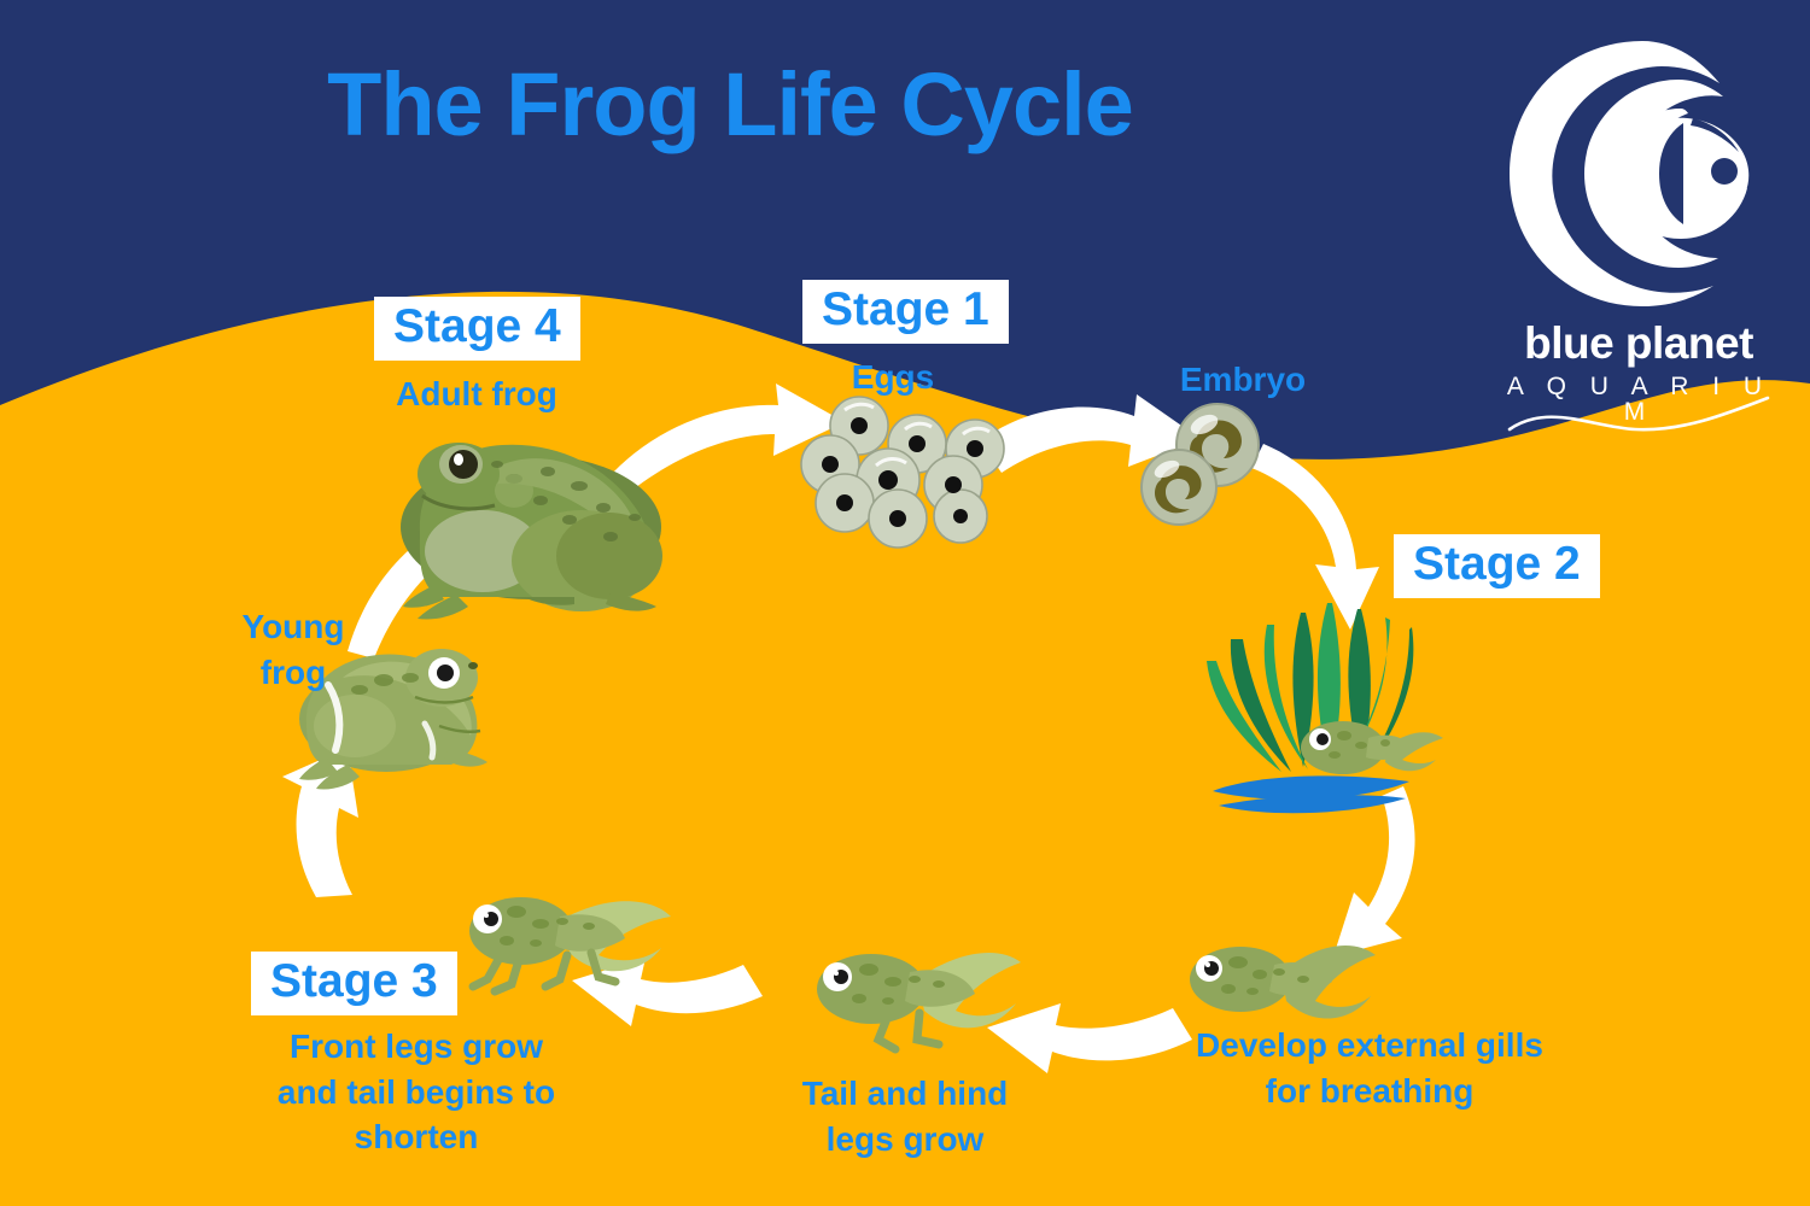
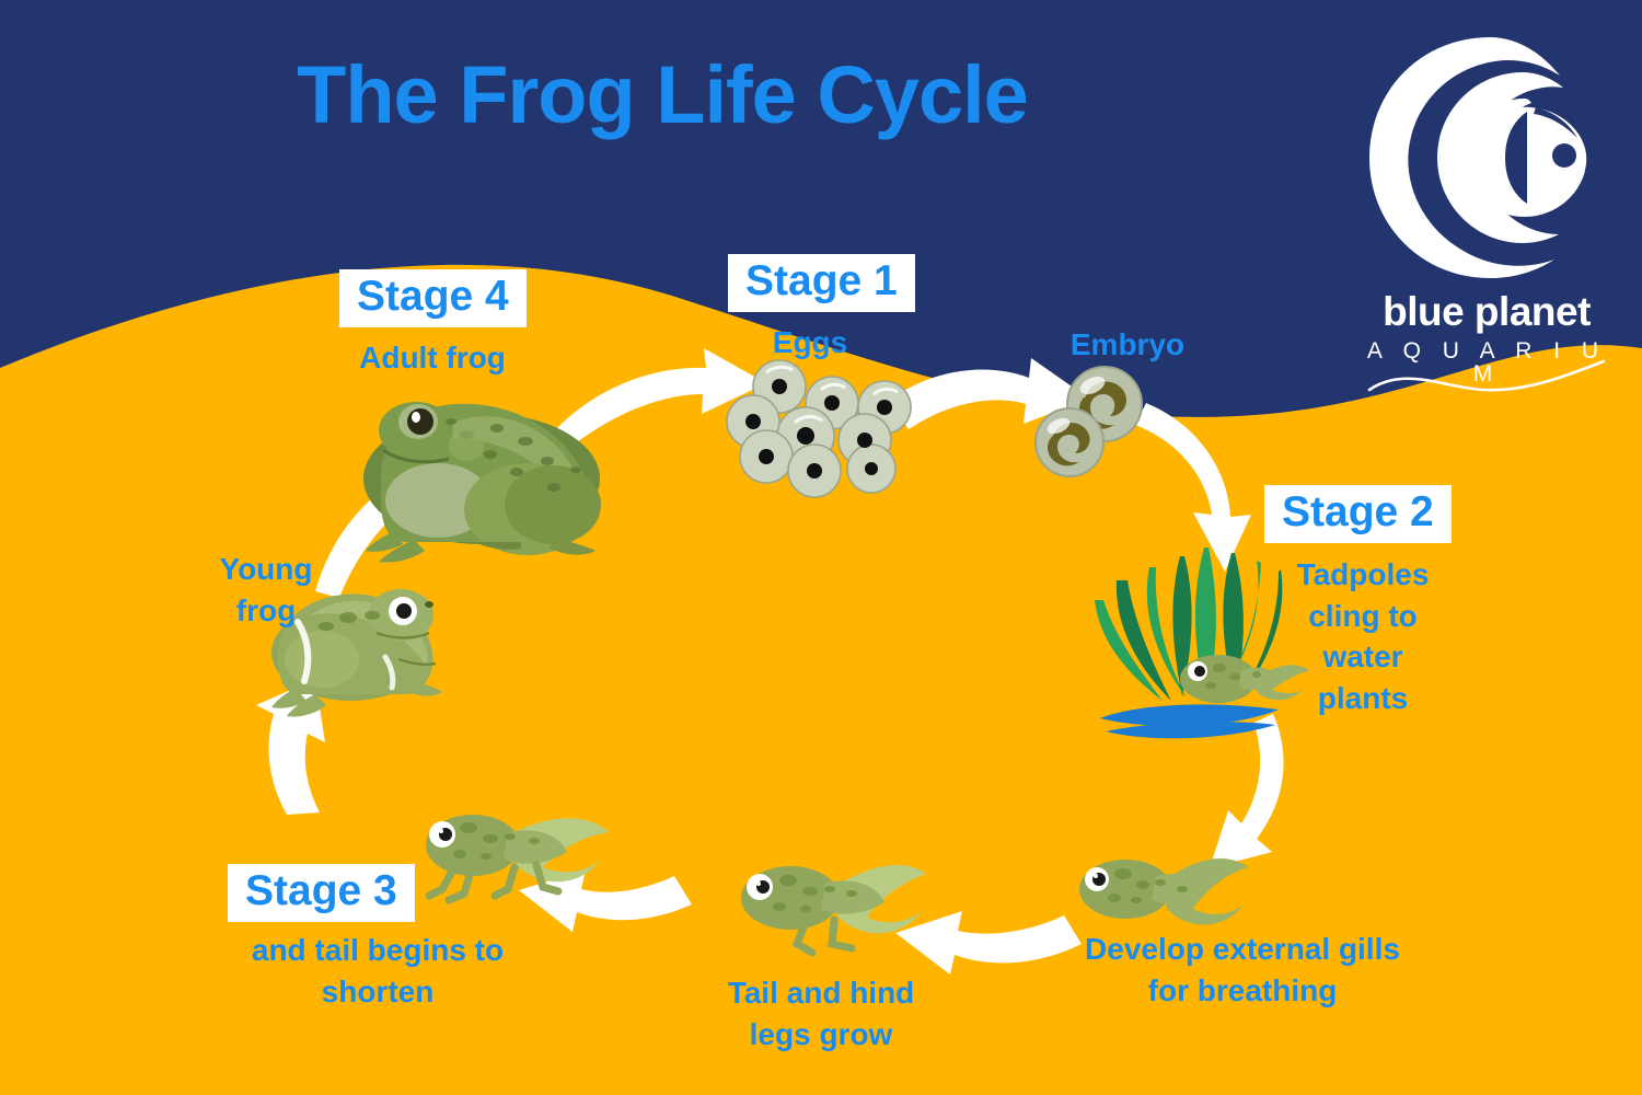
  blue planet
  A Q U A R I U M
  The Frog Life Cycle
  Stage 4
  Adult frog
  Stage 1
  Eggs
  Embryo
  Stage 2
+ Tadpoles
+ cling to
+ water
+ plants
  Develop external gills
  for breathing
  Tail and hind
  legs grow
  Stage 3
- Front legs grow
  and tail begins to
  shorten
  Young
  frog
